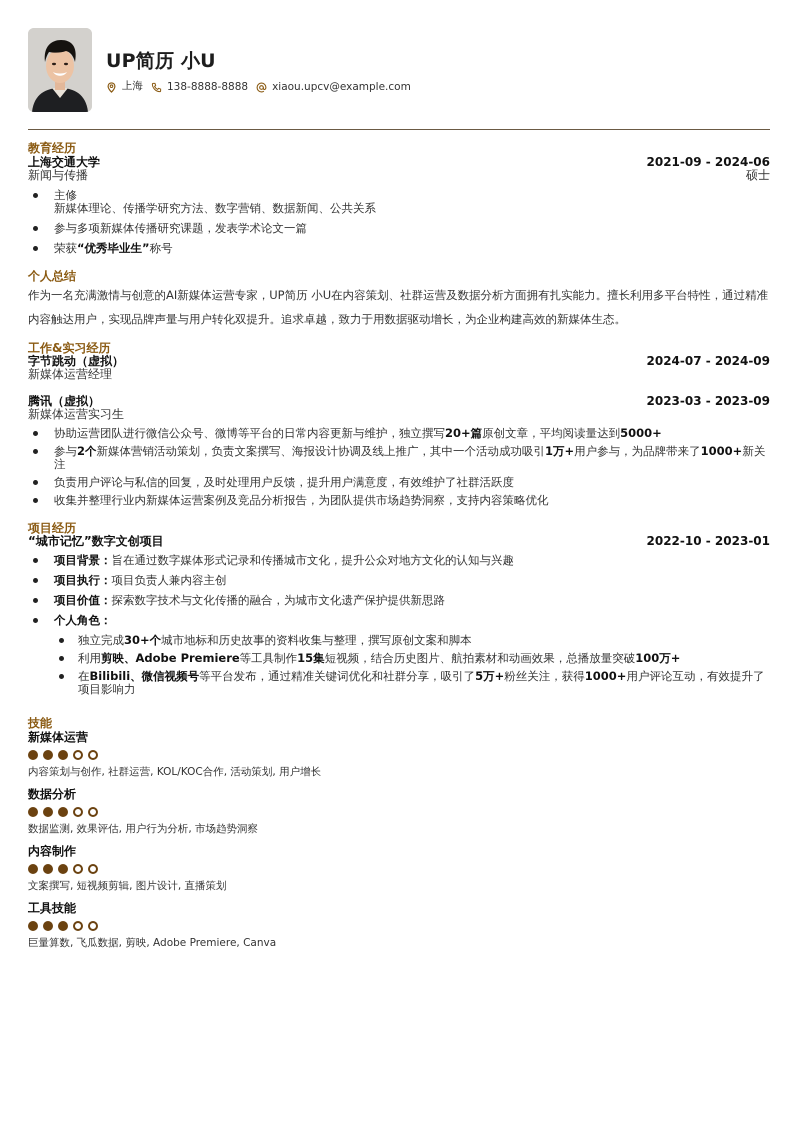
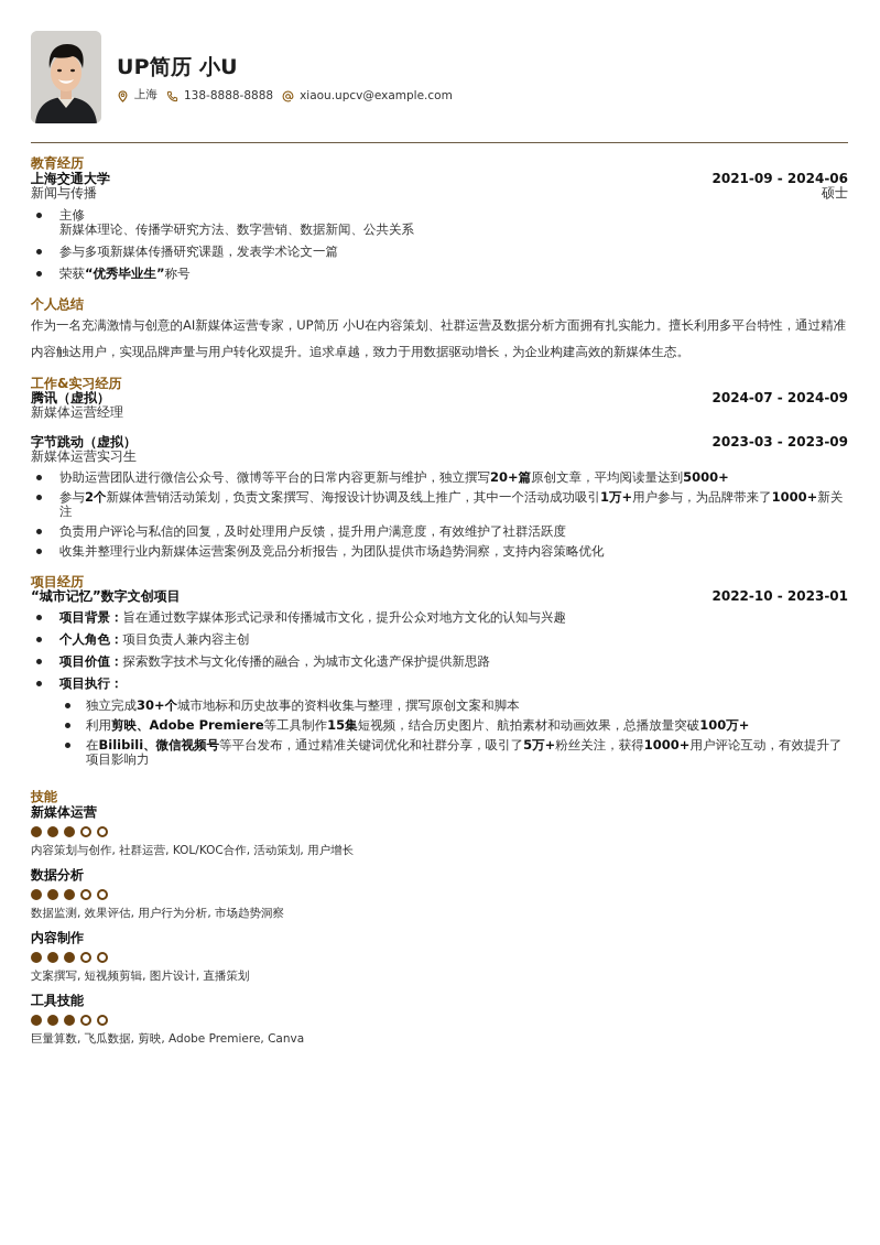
  UP简历 小U
  上海
  138-8888-8888
  xiaou.upcv@example.com
  教育经历
  上海交通大学
  2021-09 - 2024-06
  新闻与传播
  硕士
  主修
  新媒体理论、传播学研究方法、数字营销、数据新闻、公共关系
  参与多项新媒体传播研究课题，发表学术论文一篇
  荣获“优秀毕业生”称号
  个人总结
  作为一名充满激情与创意的AI新媒体运营专家，UP简历 小U在内容策划、社群运营及数据分析方面拥有扎实能力。擅长利用多平台特性，通过精准内容触达用户，实现品牌声量与用户转化双提升。追求卓越，致力于用数据驱动增长，为企业构建高效的新媒体生态。
  工作&实习经历
- 字节跳动（虚拟）
+ 腾讯（虚拟）
  2024-07 - 2024-09
  新媒体运营经理
- 腾讯（虚拟）
+ 字节跳动（虚拟）
  2023-03 - 2023-09
  新媒体运营实习生
  协助运营团队进行微信公众号、微博等平台的日常内容更新与维护，独立撰写20+篇原创文章，平均阅读量达到5000+
  参与2个新媒体营销活动策划，负责文案撰写、海报设计协调及线上推广，其中一个活动成功吸引1万+用户参与，为品牌带来了1000+新关注
  负责用户评论与私信的回复，及时处理用户反馈，提升用户满意度，有效维护了社群活跃度
  收集并整理行业内新媒体运营案例及竞品分析报告，为团队提供市场趋势洞察，支持内容策略优化
  项目经历
  “城市记忆”数字文创项目
  2022-10 - 2023-01
  项目背景：旨在通过数字媒体形式记录和传播城市文化，提升公众对地方文化的认知与兴趣
- 项目执行：项目负责人兼内容主创
+ 个人角色：项目负责人兼内容主创
  项目价值：探索数字技术与文化传播的融合，为城市文化遗产保护提供新思路
- 个人角色：
+ 项目执行：
  独立完成30+个城市地标和历史故事的资料收集与整理，撰写原创文案和脚本
  利用剪映、Adobe Premiere等工具制作15集短视频，结合历史图片、航拍素材和动画效果，总播放量突破100万+
  在Bilibili、微信视频号等平台发布，通过精准关键词优化和社群分享，吸引了5万+粉丝关注，获得1000+用户评论互动，有效提升了项目影响力
  技能
  新媒体运营
  内容策划与创作, 社群运营, KOL/KOC合作, 活动策划, 用户增长
  数据分析
  数据监测, 效果评估, 用户行为分析, 市场趋势洞察
  内容制作
  文案撰写, 短视频剪辑, 图片设计, 直播策划
  工具技能
  巨量算数, 飞瓜数据, 剪映, Adobe Premiere, Canva
